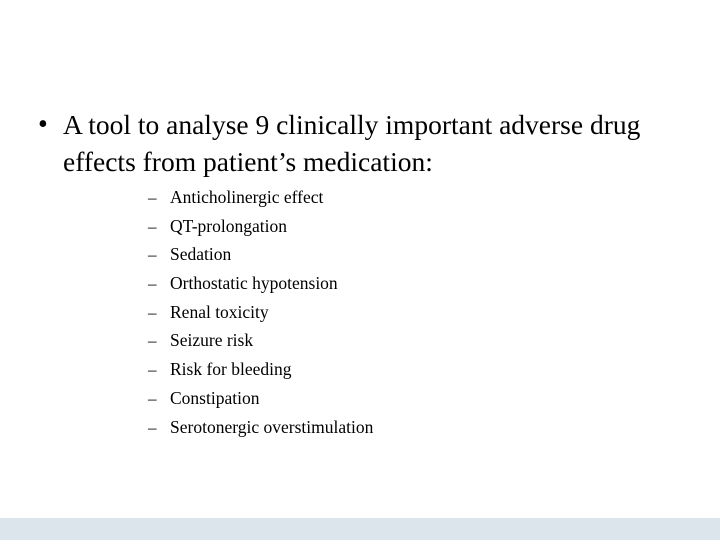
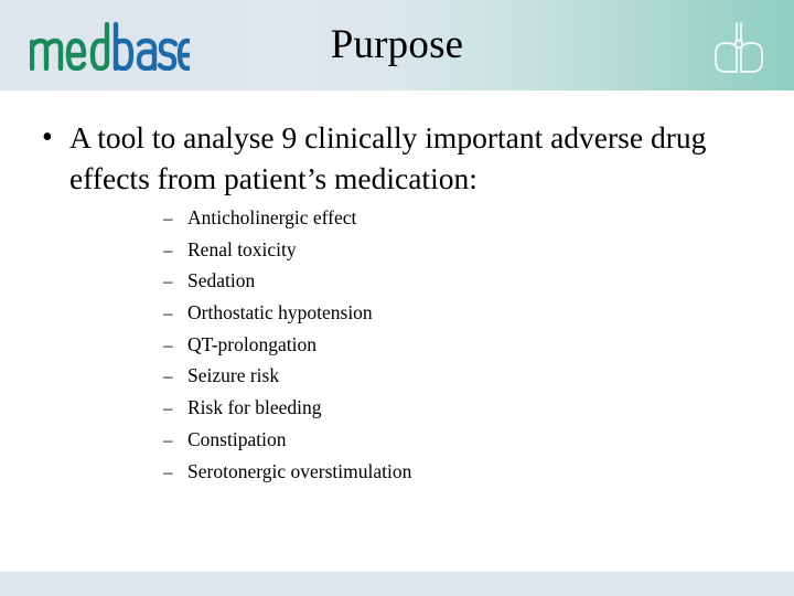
+ Purpose
  •
  A tool to analyse 9 clinically important adverse drug effects from patient’s medication:
  –
  Anticholinergic effect
  –
- QT-prolongation
+ Renal toxicity
  –
  Sedation
  –
  Orthostatic hypotension
  –
- Renal toxicity
+ QT-prolongation
  –
  Seizure risk
  –
  Risk for bleeding
  –
  Constipation
  –
  Serotonergic overstimulation
